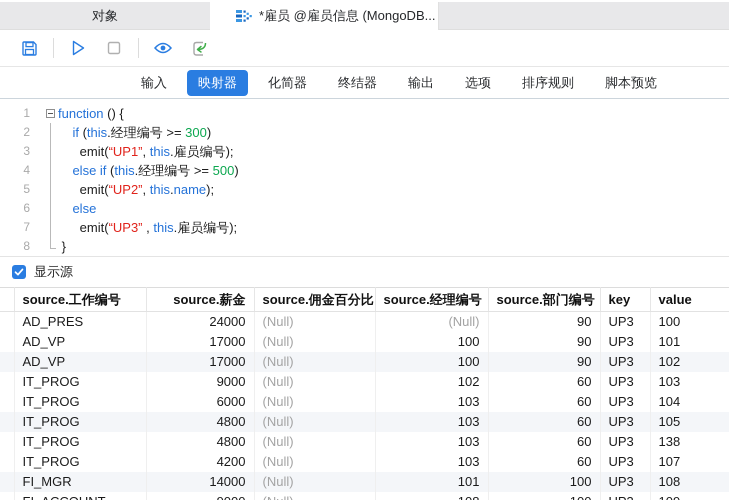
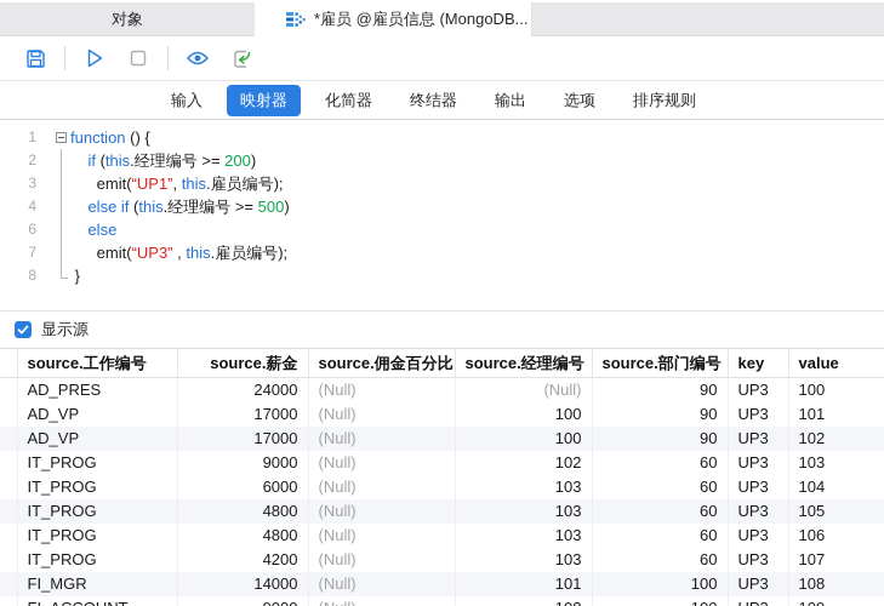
  对象
  *雇员 @雇员信息 (MongoDB...
  输入
  映射器
  化简器
  终结器
  输出
  选项
  排序规则
- 脚本预览
  1
  function () {
  2
- if (this.经理编号 >= 300)
+ if (this.经理编号 >= 200)
  3
  emit(“UP1”, this.雇员编号);
  4
  else if (this.经理编号 >= 500)
- 5
- emit(“UP2”, this.name);
  6
  else
  7
  emit(“UP3” , this.雇员编号);
  8
  }
  显示源
  	source.工作编号	source.薪金	source.佣金百分比	source.经理编号	source.部门编号	key	value
  	AD_PRES	24000	(Null)	(Null)	90	UP3	100
  	AD_VP	17000	(Null)	100	90	UP3	101
  	AD_VP	17000	(Null)	100	90	UP3	102
  	IT_PROG	9000	(Null)	102	60	UP3	103
  	IT_PROG	6000	(Null)	103	60	UP3	104
  	IT_PROG	4800	(Null)	103	60	UP3	105
- 	IT_PROG	4800	(Null)	103	60	UP3	138
+ 	IT_PROG	4800	(Null)	103	60	UP3	106
  	IT_PROG	4200	(Null)	103	60	UP3	107
  	FI_MGR	14000	(Null)	101	100	UP3	108
